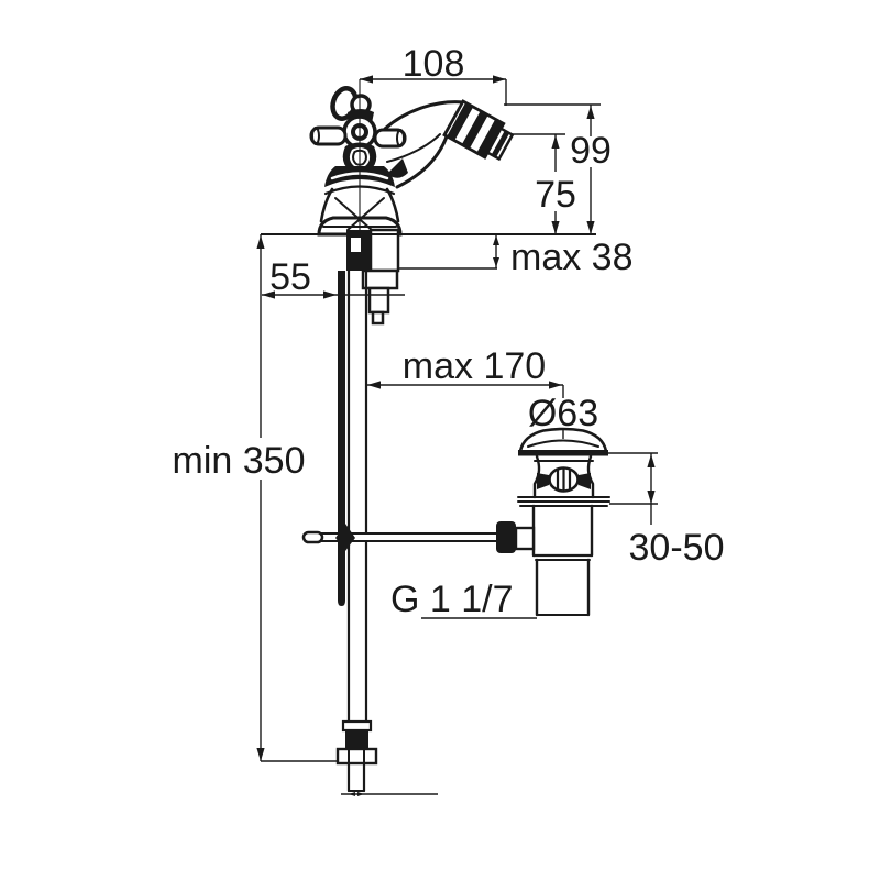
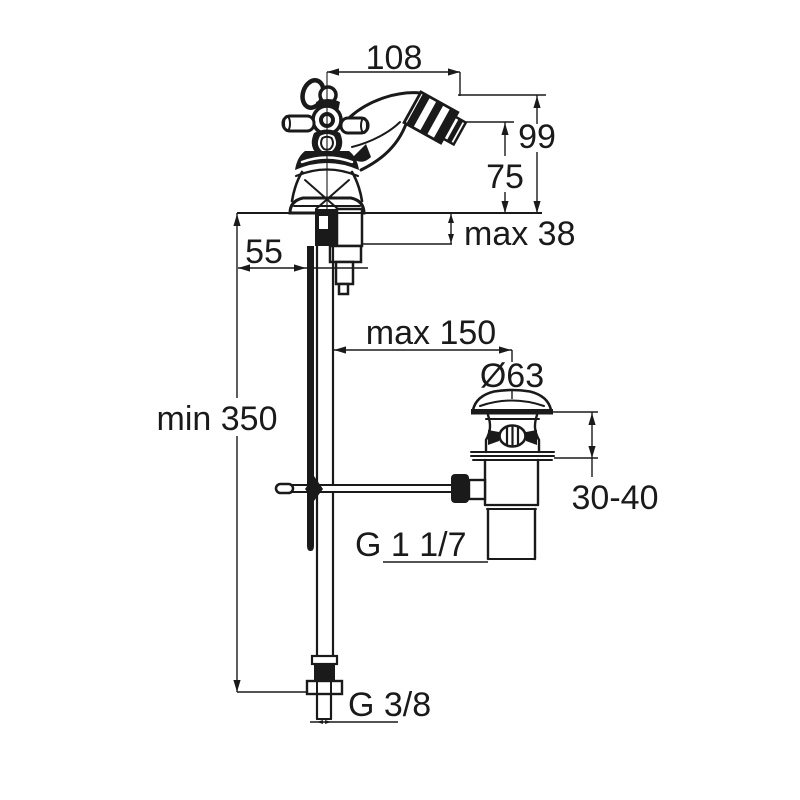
  108
  99
  75
  max 38
  55
- max 170
+ max 150
  min 350
  Ø63
- 30-50
+ 30-40
  G 1 1/7
+ G 3/8
